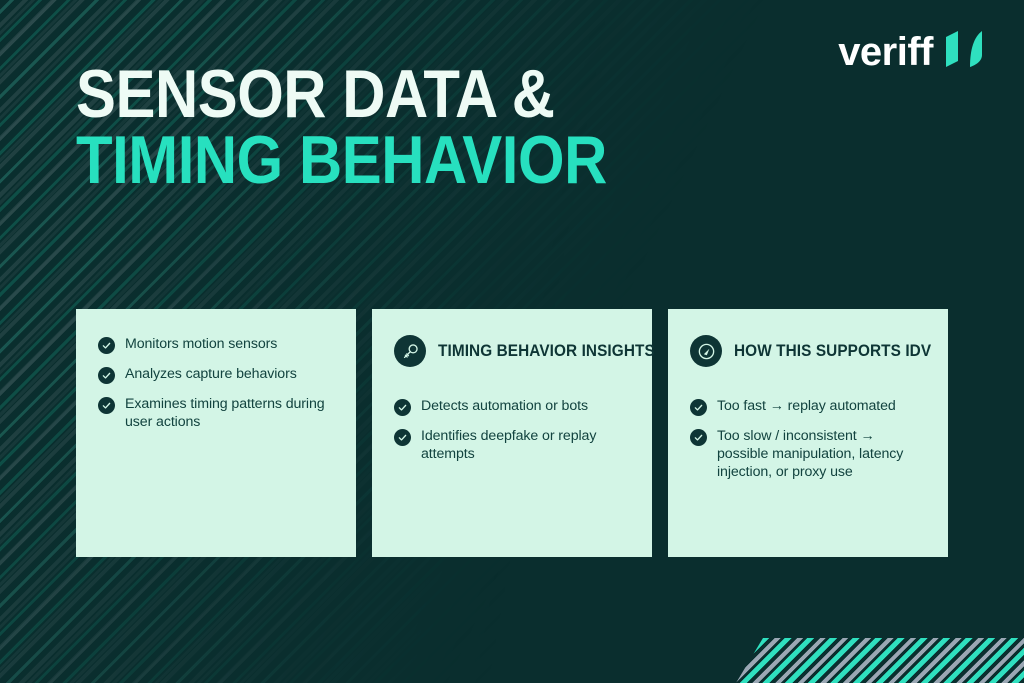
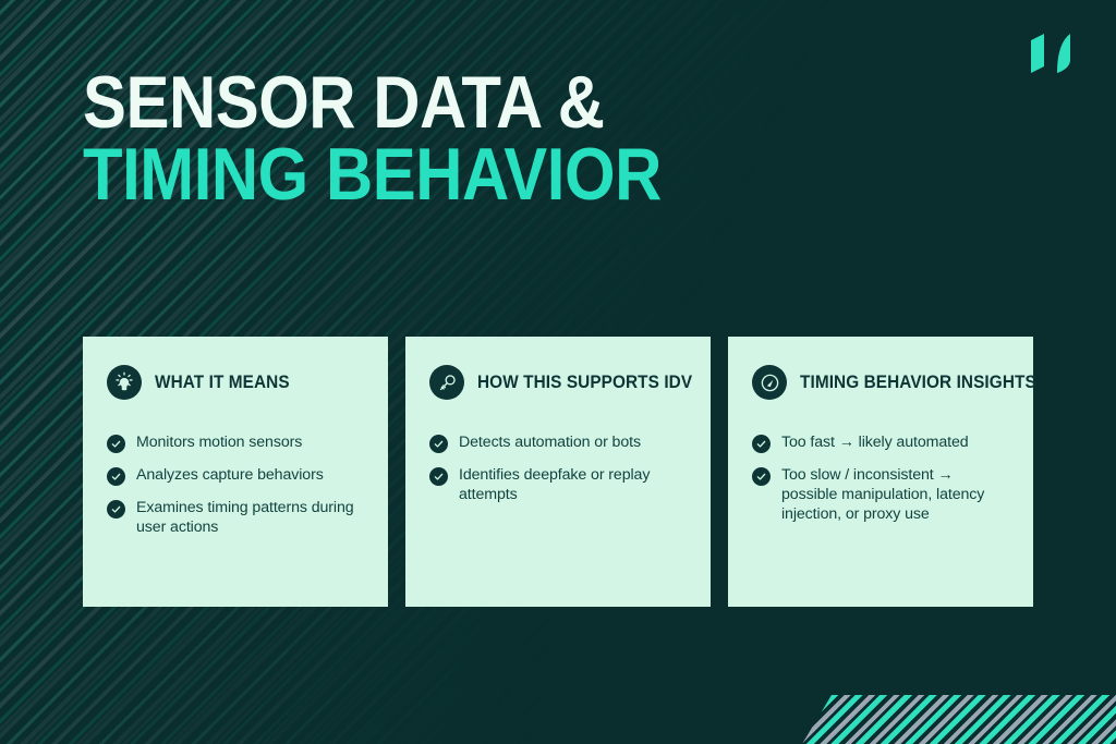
- veriff
  SENSOR DATA &
  TIMING BEHAVIOR
+ WHAT IT MEANS
  Monitors motion sensors
  Analyzes capture behaviors
  Examines timing patterns during user actions
- TIMING BEHAVIOR INSIGHTS
+ HOW THIS SUPPORTS IDV
  Detects automation or bots
  Identifies deepfake or replay attempts
- HOW THIS SUPPORTS IDV
+ TIMING BEHAVIOR INSIGHTS
- Too fast → replay automated
+ Too fast → likely automated
  Too slow / inconsistent → possible manipulation, latency injection, or proxy use
